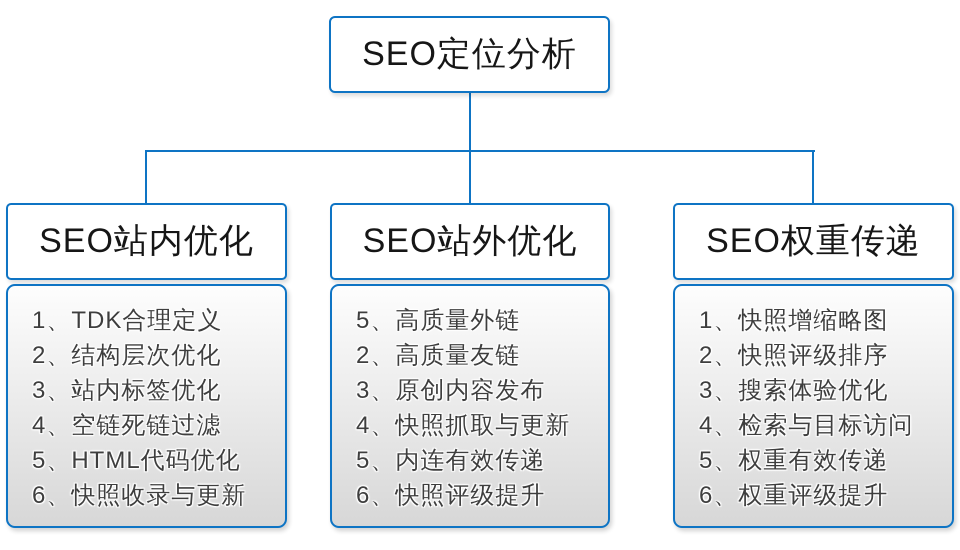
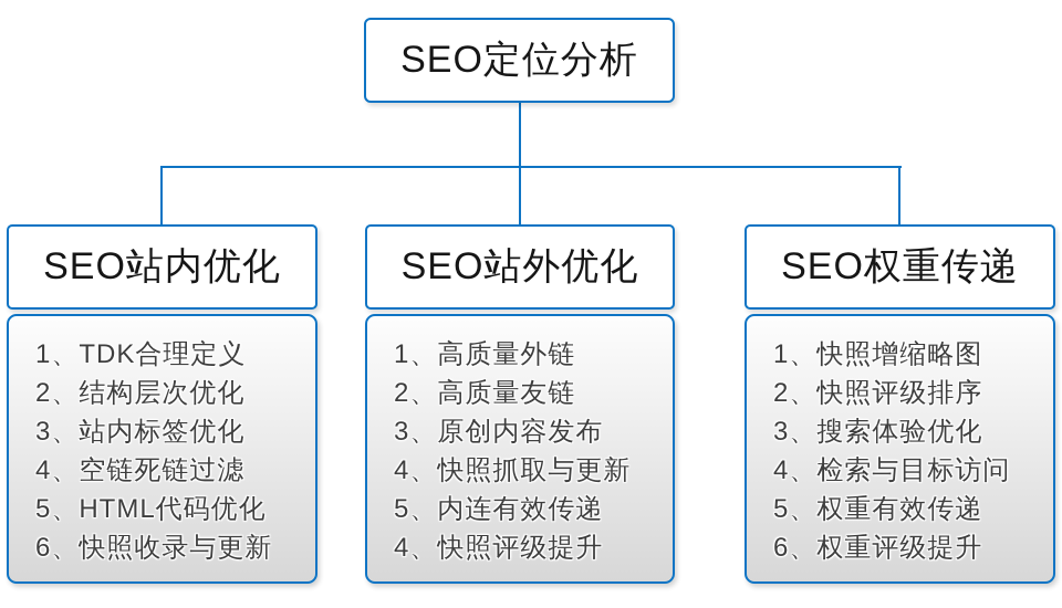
  SEO定位分析
  SEO站内优化
  1、TDK合理定义
  2、结构层次优化
  3、站内标签优化
  4、空链死链过滤
  5、HTML代码优化
  6、快照收录与更新
  SEO站外优化
- 5、高质量外链
+ 1、高质量外链
  2、高质量友链
  3、原创内容发布
  4、快照抓取与更新
  5、内连有效传递
- 6、快照评级提升
+ 4、快照评级提升
  SEO权重传递
  1、快照增缩略图
  2、快照评级排序
  3、搜索体验优化
  4、检索与目标访问
  5、权重有效传递
  6、权重评级提升
